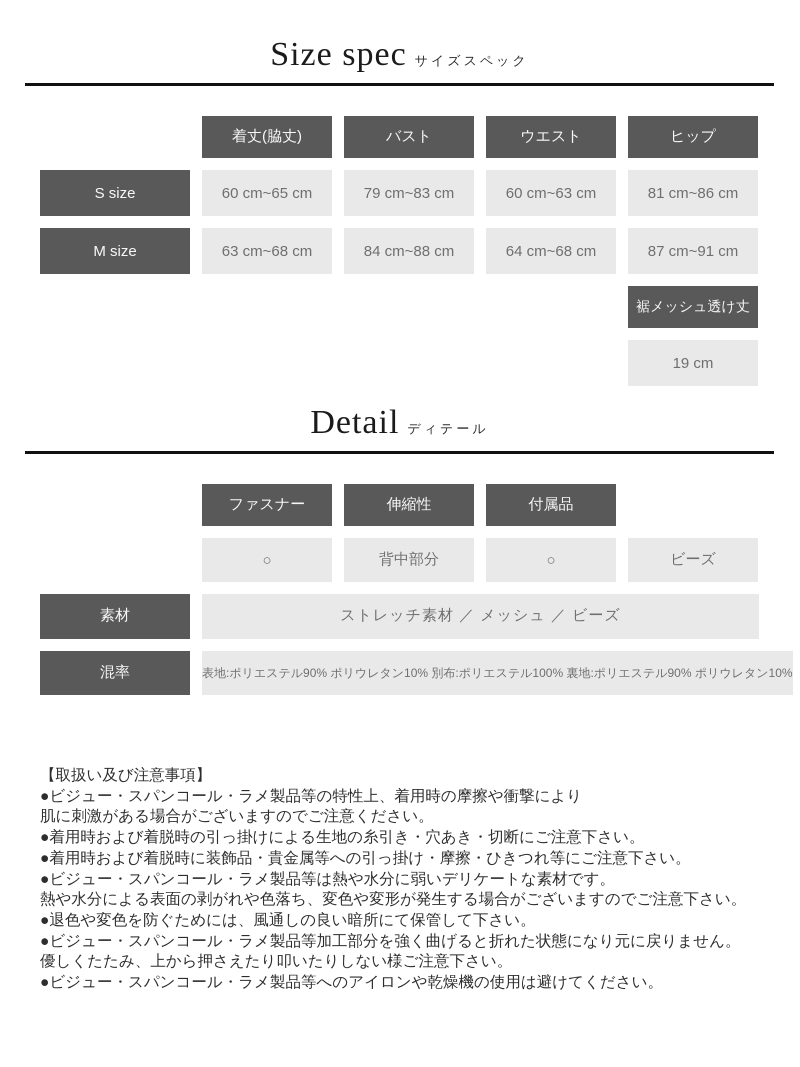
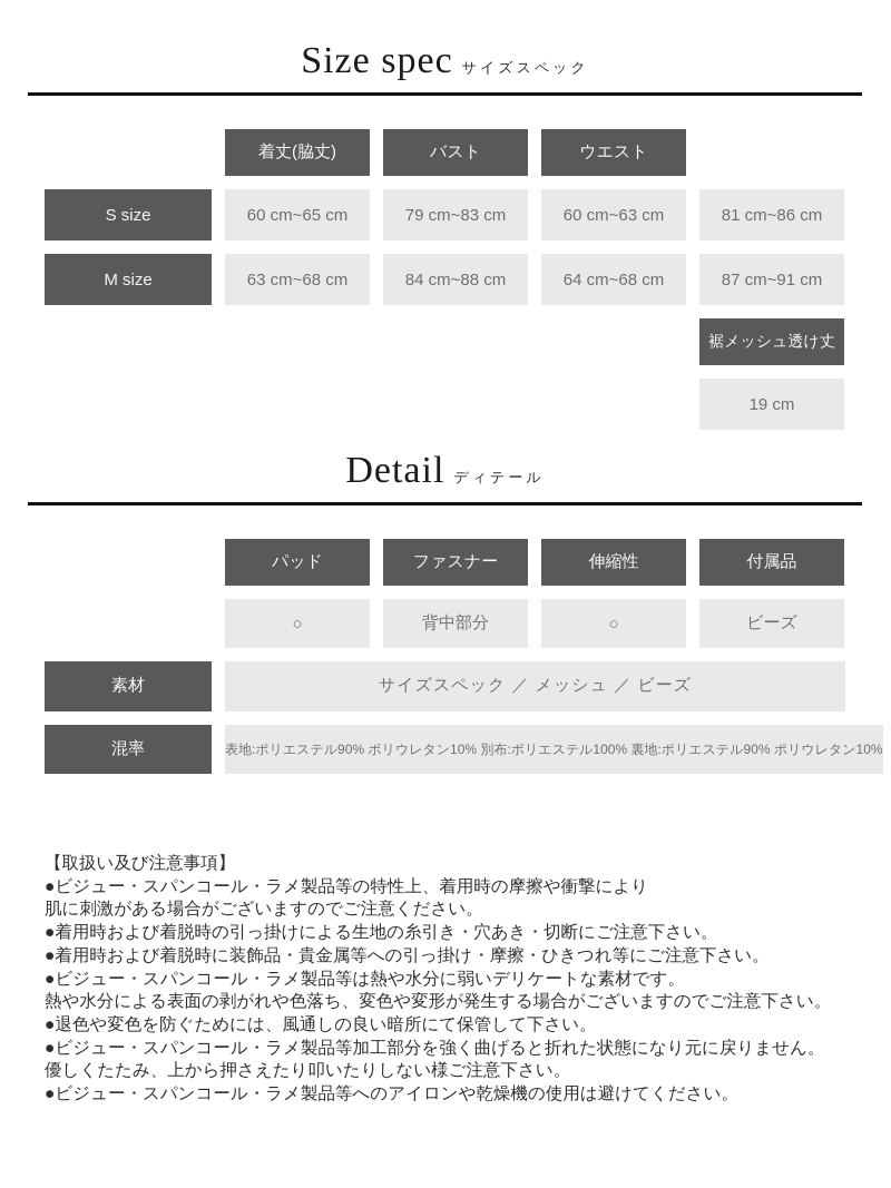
  Size spec サイズスペック
  着丈(脇丈)
  バスト
  ウエスト
- ヒップ
  S size
  60 cm~65 cm
  79 cm~83 cm
  60 cm~63 cm
  81 cm~86 cm
  M size
  63 cm~68 cm
  84 cm~88 cm
  64 cm~68 cm
  87 cm~91 cm
  裾メッシュ透け丈
  19 cm
  Detail ディテール
+ パッド
  ファスナー
  伸縮性
  付属品
  ○
  背中部分
  ○
  ビーズ
  素材
- ストレッチ素材 ／ メッシュ ／ ビーズ
+ サイズスペック ／ メッシュ ／ ビーズ
  混率
  表地:ポリエステル90% ポリウレタン10% 別布:ポリエステル100% 裏地:ポリエステル90% ポリウレタン10%
  【取扱い及び注意事項】
  ●ビジュー・スパンコール・ラメ製品等の特性上、着用時の摩擦や衝撃により
  肌に刺激がある場合がございますのでご注意ください。
  ●着用時および着脱時の引っ掛けによる生地の糸引き・穴あき・切断にご注意下さい。
  ●着用時および着脱時に装飾品・貴金属等への引っ掛け・摩擦・ひきつれ等にご注意下さい。
  ●ビジュー・スパンコール・ラメ製品等は熱や水分に弱いデリケートな素材です。
  熱や水分による表面の剥がれや色落ち、変色や変形が発生する場合がございますのでご注意下さい。
  ●退色や変色を防ぐためには、風通しの良い暗所にて保管して下さい。
  ●ビジュー・スパンコール・ラメ製品等加工部分を強く曲げると折れた状態になり元に戻りません。
  優しくたたみ、上から押さえたり叩いたりしない様ご注意下さい。
  ●ビジュー・スパンコール・ラメ製品等へのアイロンや乾燥機の使用は避けてください。
